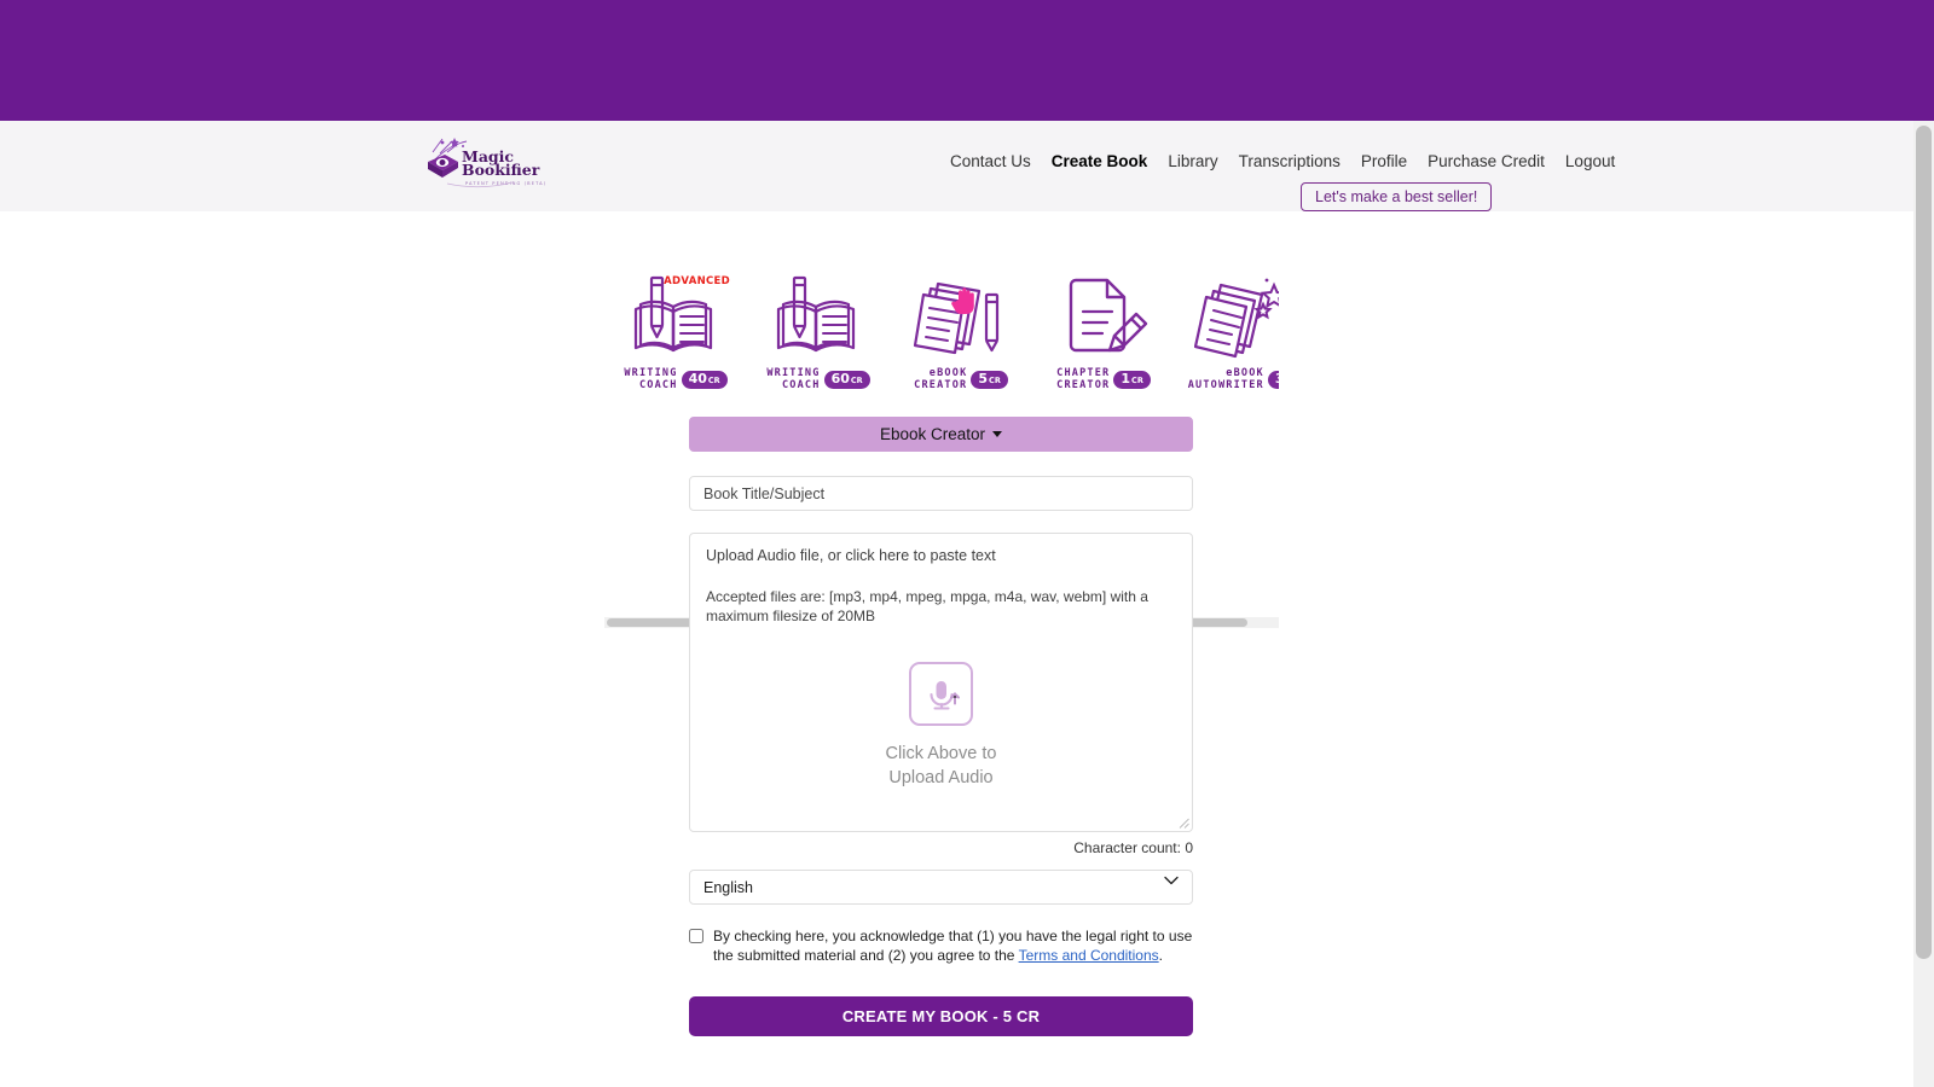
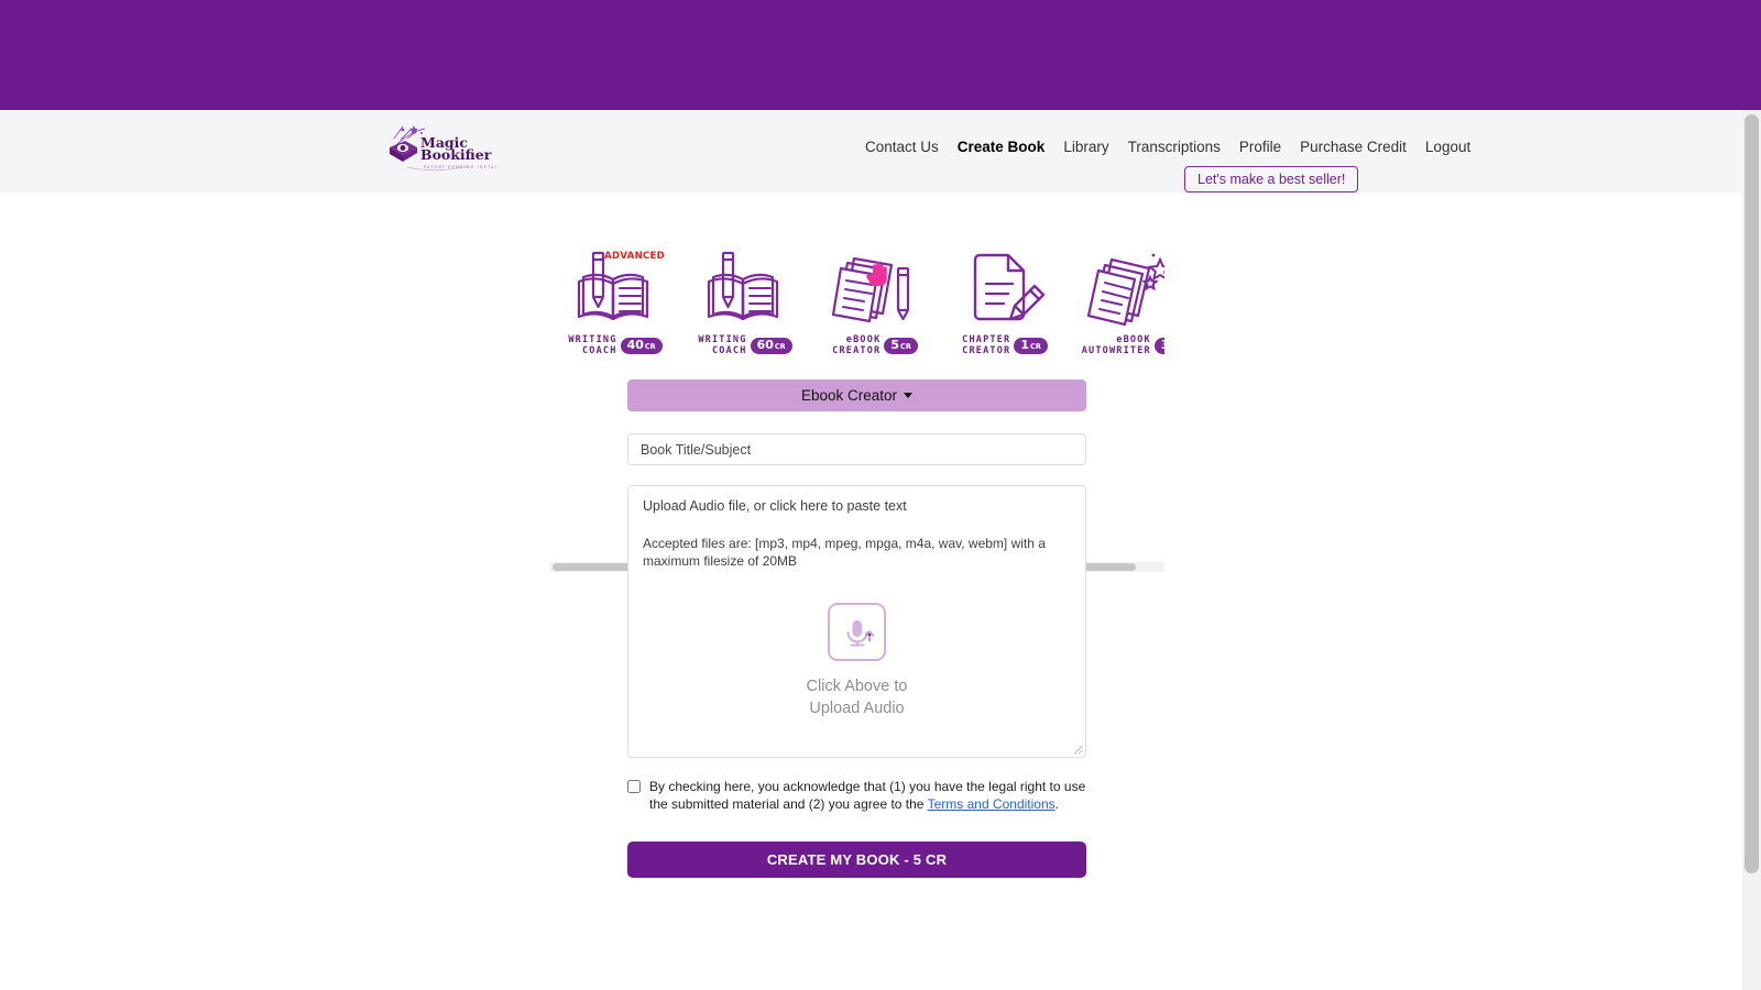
  Magic
  Bookifier
  Contact Us
  Create Book
  Library
  Transcriptions
  Profile
  Purchase Credit
  Logout
  Let's make a best seller!
  ADVANCED
  WRITING
  COACH
  40
  CR
  WRITING
  COACH
  60
  CR
  eBOOK
  CREATOR
  5
  CR
  CHAPTER
  CREATOR
  1
  CR
  eBOOK
  AUTOWRITER
  Ebook Creator
  Book Title/Subject
  Upload Audio file, or click here to paste text
  Accepted files are: [mp3, mp4, mpeg, mpga, m4a, wav, webm] with a maximum filesize of 20MB
  Click Above to
  Upload Audio
- Character count: 0
- English
  By checking here, you acknowledge that (1) you have the legal right to use the submitted material and (2) you agree to the Terms and Conditions.
  CREATE MY BOOK - 5 CR
